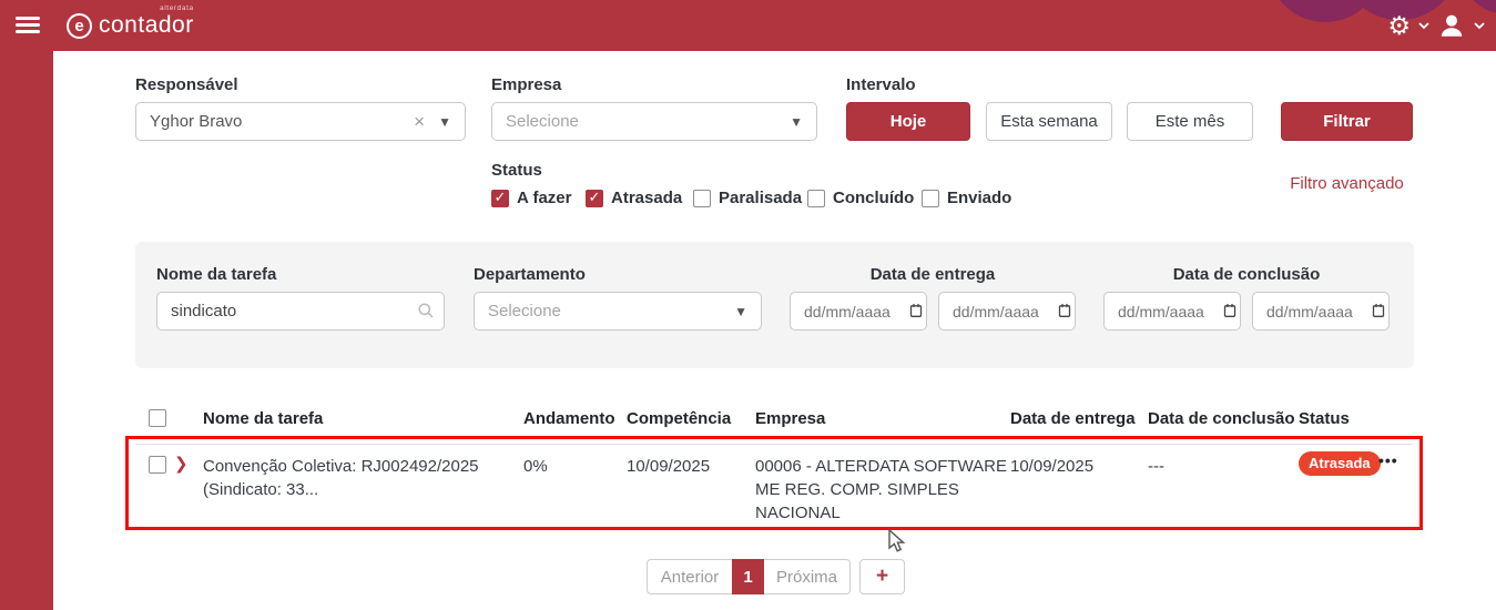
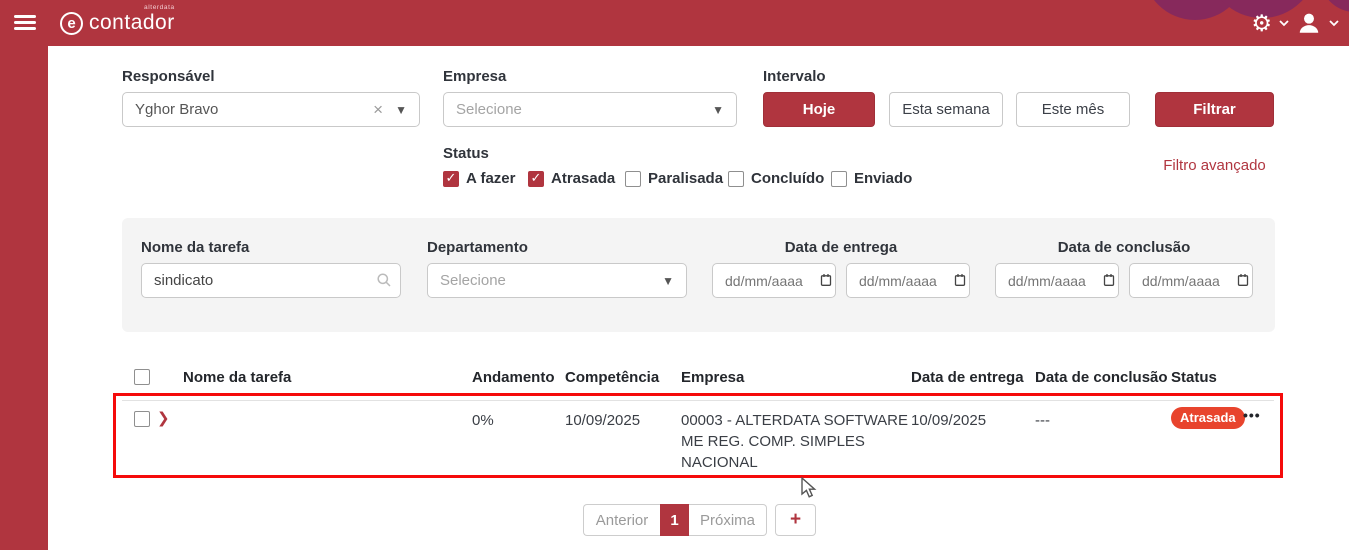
  e
  contador
  ⚙
  Responsável
  Yghor Bravo
  ×
  ▼
  Empresa
  Selecione
  ▼
  Intervalo
  Hoje
  Esta semana
  Este mês
  Filtrar
  Filtro avançado
  Status
  A fazer
  Atrasada
  Paralisada
  Concluído
  Enviado
  Nome da tarefa
  sindicato
  Departamento
  Selecione
  ▼
  Data de entrega
  dd/mm/aaaa
  dd/mm/aaaa
  Data de conclusão
  dd/mm/aaaa
  dd/mm/aaaa
  Nome da tarefa
  Andamento
  Competência
  Empresa
  Data de entrega
  Data de conclusão
  Status
  ❯
- Convenção Coletiva: RJ002492/2025
- (Sindicato: 33...
  0%
  10/09/2025
- 00006 - ALTERDATA SOFTWARE
+ 00003 - ALTERDATA SOFTWARE
  ME REG. COMP. SIMPLES
  NACIONAL
  10/09/2025
  ---
  Atrasada
  •••
  Anterior
  1
  Próxima
  +
